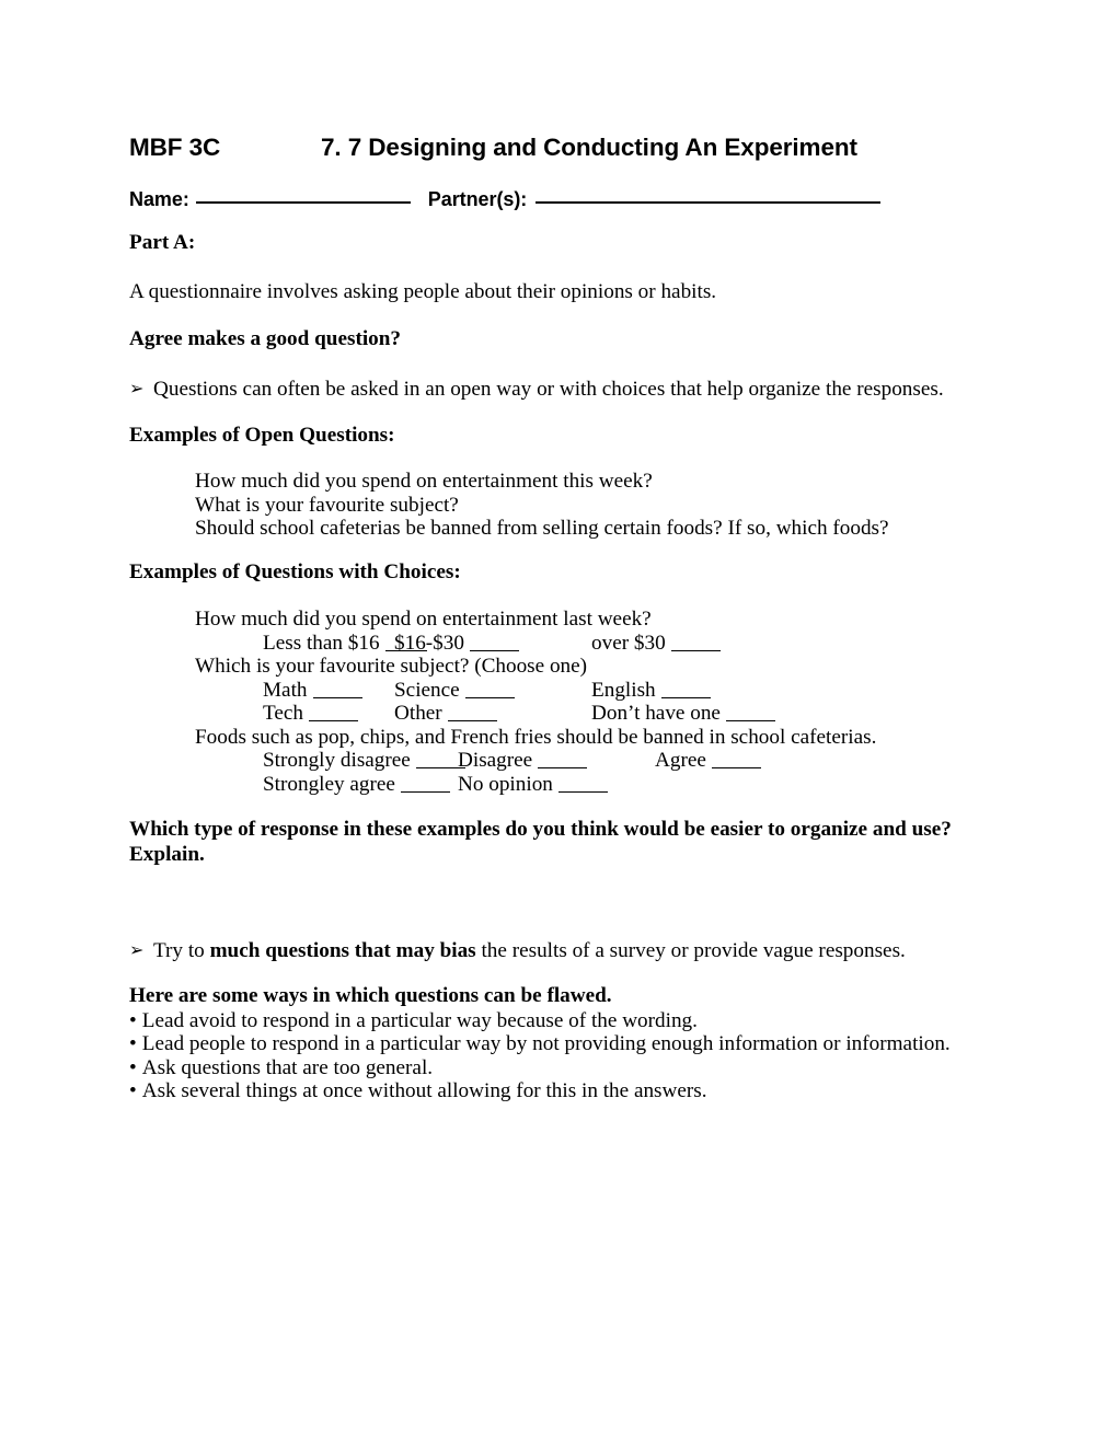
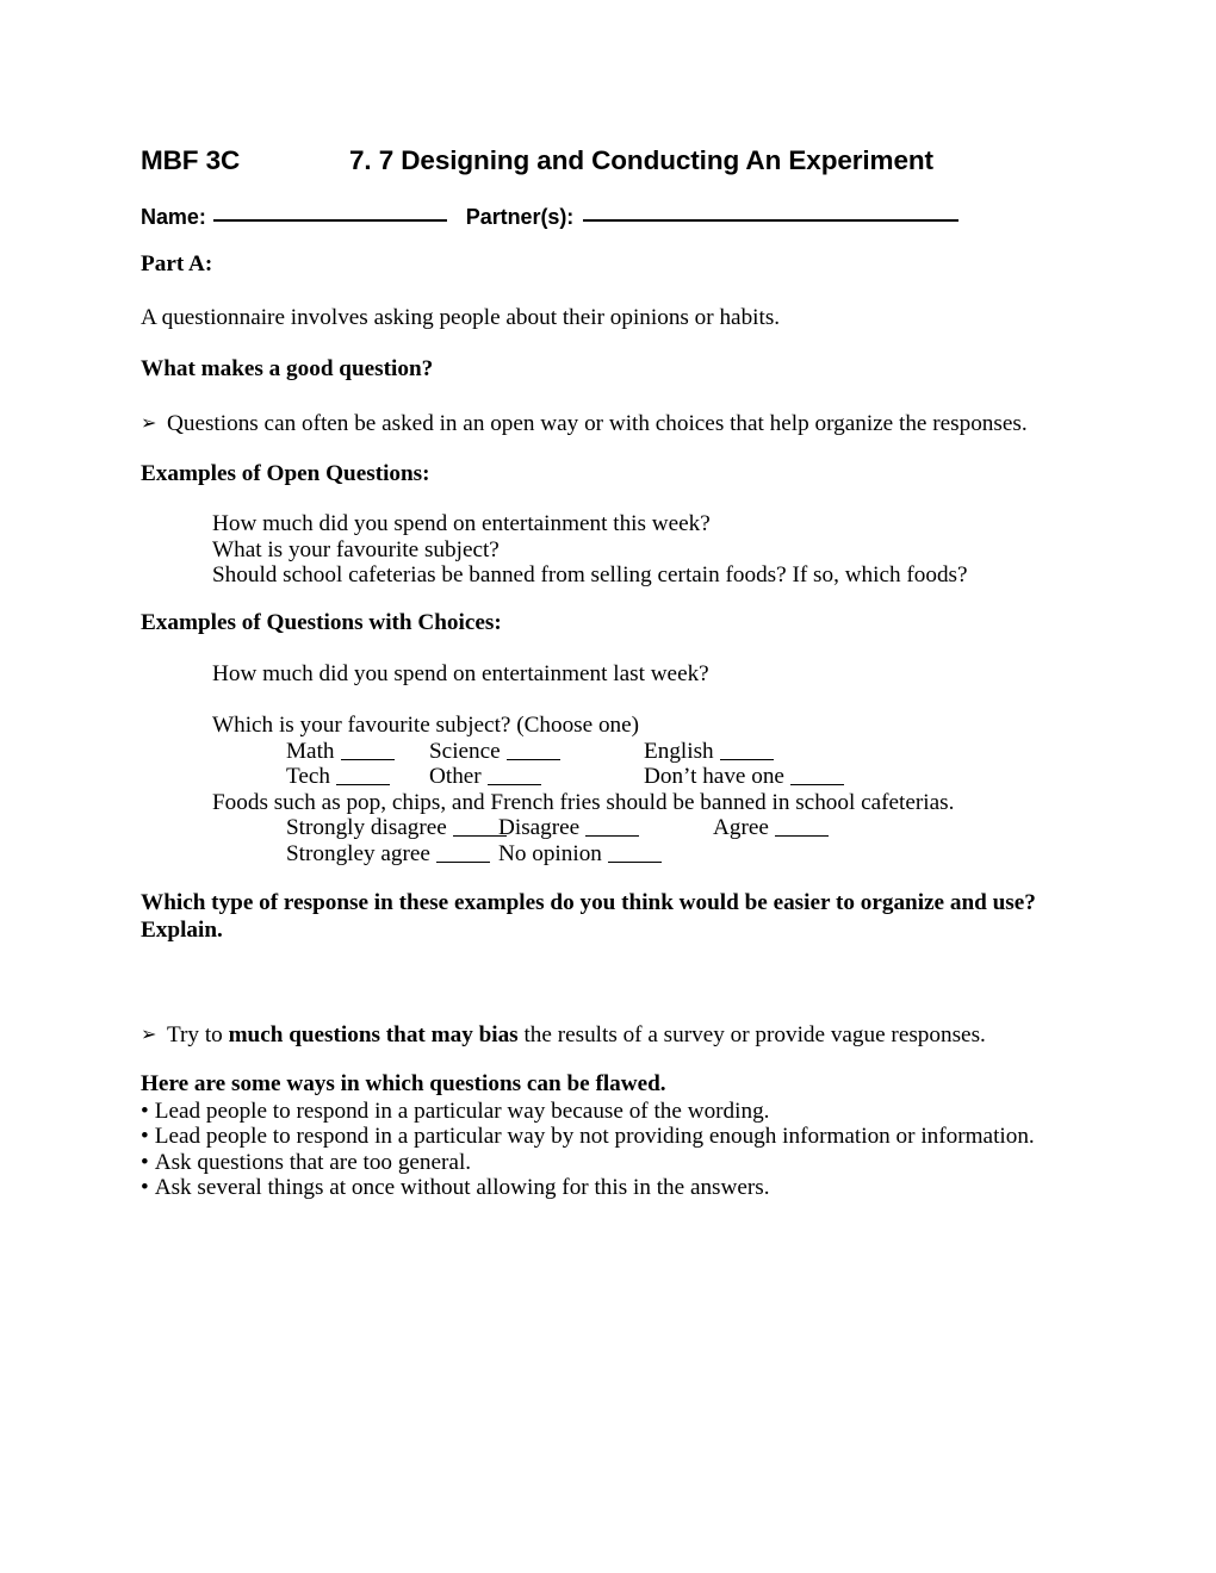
  MBF 3C 7. 7 Designing and Conducting An Experiment
  Name: Partner(s):
  Part A:
  A questionnaire involves asking people about their opinions or habits.
- Agree makes a good question?
+ What makes a good question?
  ➢ Questions can often be asked in an open way or with choices that help organize the responses.
  Examples of Open Questions:
  How much did you spend on entertainment this week?
  What is your favourite subject?
  Should school cafeterias be banned from selling certain foods? If so, which foods?
  Examples of Questions with Choices:
  How much did you spend on entertainment last week?
- Less than $16 $16-$30 over $30
  Which is your favourite subject? (Choose one)
  Math Science English
  Tech Other Don’t have one
  Foods such as pop, chips, and French fries should be banned in school cafeterias.
  Strongly disagree Disagree Agree
  Strongley agree No opinion
  Which type of response in these examples do you think would be easier to organize and use?
  Explain.
  ➢ Try to much questions that may bias the results of a survey or provide vague responses.
  Here are some ways in which questions can be flawed.
- • Lead avoid to respond in a particular way because of the wording.
+ • Lead people to respond in a particular way because of the wording.
  • Lead people to respond in a particular way by not providing enough information or information.
  • Ask questions that are too general.
  • Ask several things at once without allowing for this in the answers.
